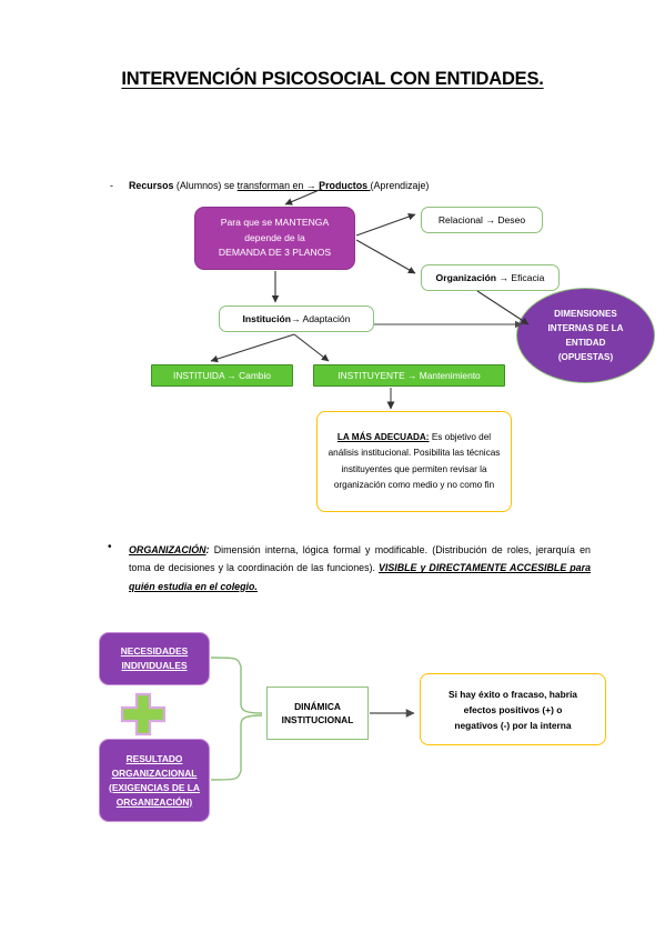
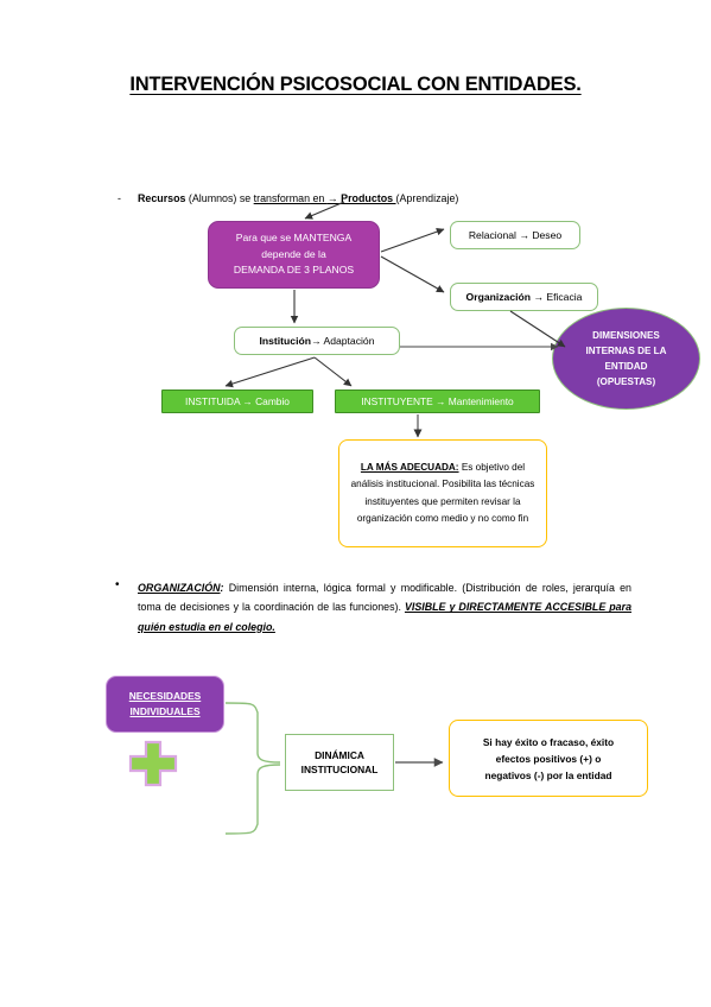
  INTERVENCIÓN PSICOSOCIAL CON ENTIDADES.
  -
  Recursos (Alumnos) se transforman en → Productos (Aprendizaje)
  Para que se MANTENGA
  depende de la
  DEMANDA DE 3 PLANOS
  Relacional → Deseo
  Organización → Eficacia
  Institución→ Adaptación
  INSTITUIDA → Cambio
  INSTITUYENTE → Mantenimiento
  DIMENSIONES
  INTERNAS DE LA
  ENTIDAD
  (OPUESTAS)
  LA MÁS ADECUADA: Es objetivo del análisis institucional. Posibilita las técnicas instituyentes que permiten revisar la organización como medio y no como fin
  •
  ORGANIZACIÓN: Dimensión interna, lógica formal y modificable. (Distribución de roles, jerarquía en toma de decisiones y la coordinación de las funciones). VISIBLE y DIRECTAMENTE ACCESIBLE para quién estudia en el colegio.
  NECESIDADES
  INDIVIDUALES
- RESULTADO
- ORGANIZACIONAL
- (EXIGENCIAS DE LA
- ORGANIZACIÓN)
  DINÁMICA
  INSTITUCIONAL
- Si hay éxito o fracaso, habría
+ Si hay éxito o fracaso, éxito
  efectos positivos (+) o
- negativos (-) por la interna
+ negativos (-) por la entidad
